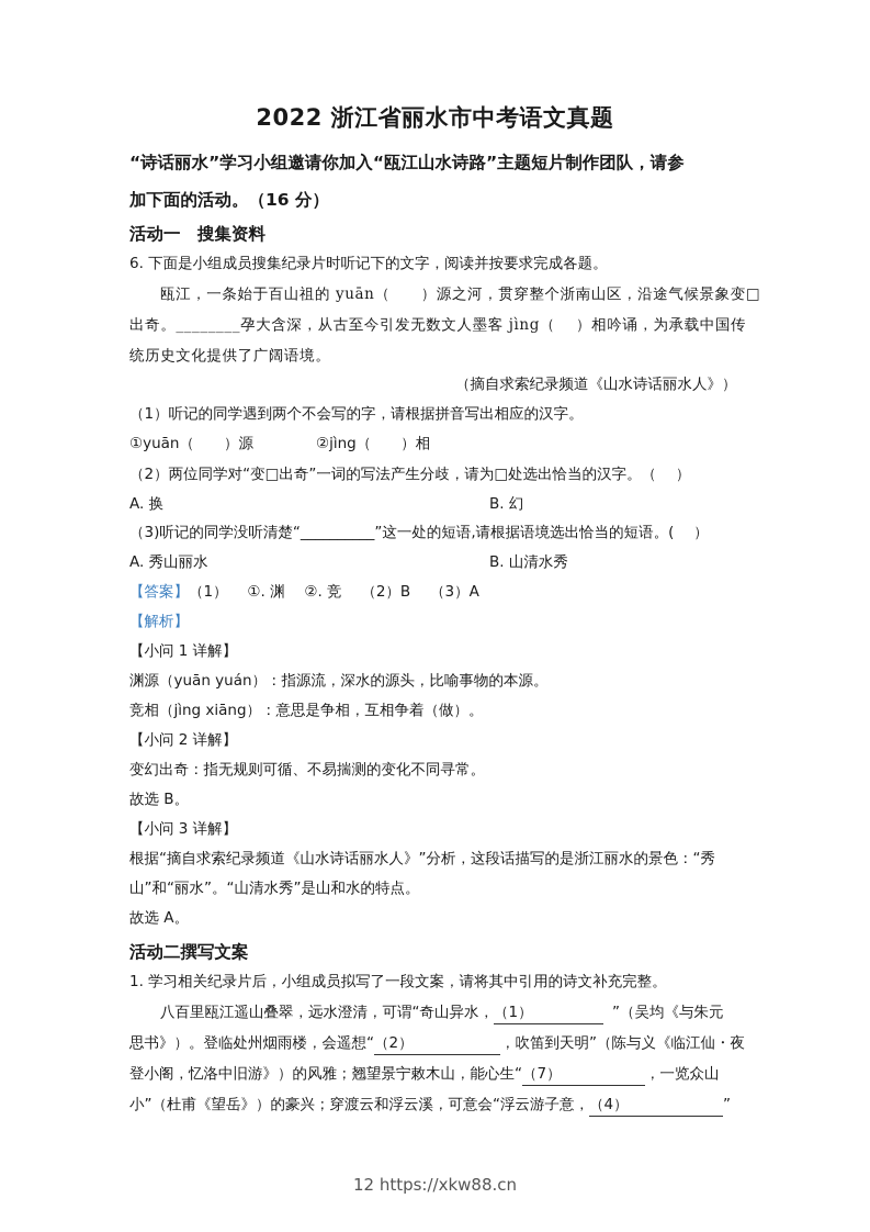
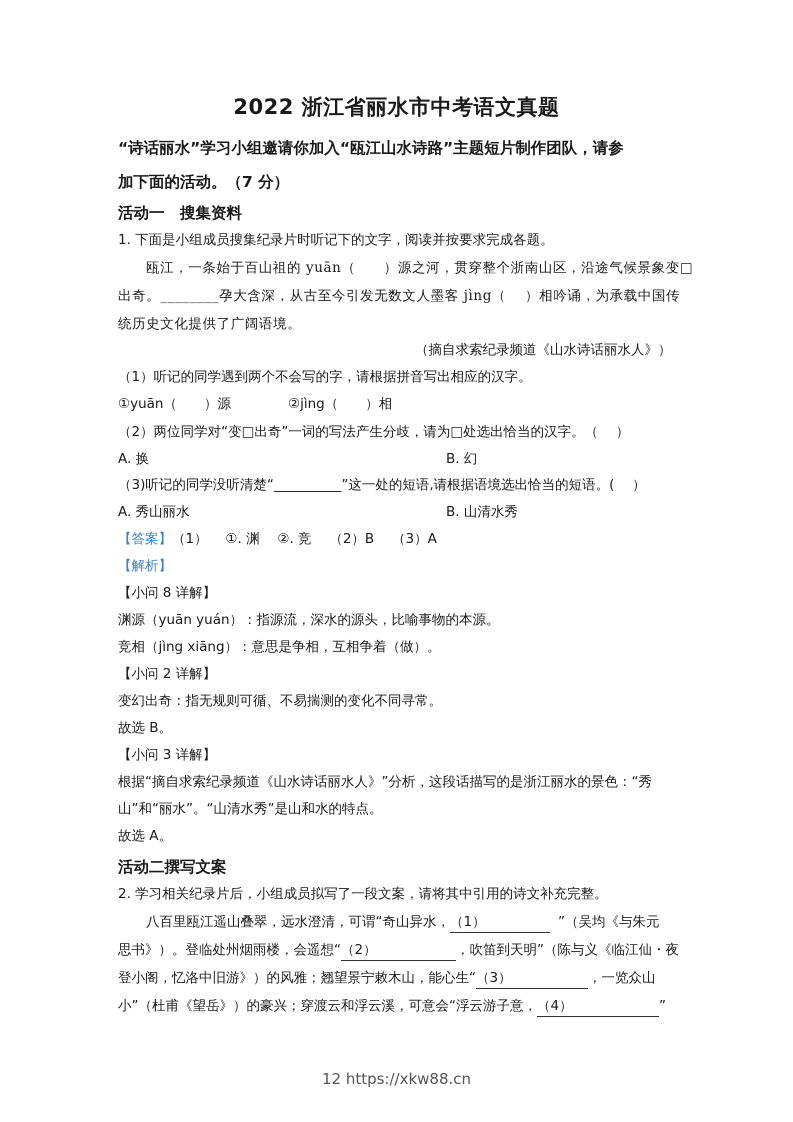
  2022 浙江省丽水市中考语文真题
  “诗话丽水”学习小组邀请你加入“瓯江山水诗路”主题短片制作团队，请参
- 加下面的活动。（16 分）
+ 加下面的活动。（7 分）
  活动一 搜集资料
- 6. 下面是小组成员搜集纪录片时听记下的文字，阅读并按要求完成各题。
+ 1. 下面是小组成员搜集纪录片时听记下的文字，阅读并按要求完成各题。
  瓯江，一条始于百山祖的 yuān（ ）源之河，贯穿整个浙南山区，沿途气候景象变□
  出奇。________孕大含深，从古至今引发无数文人墨客 jìng（ ）相吟诵，为承载中国传
  统历史文化提供了广阔语境。
  （摘自求索纪录频道《山水诗话丽水人》）
  （1）听记的同学遇到两个不会写的字，请根据拼音写出相应的汉字。
  ①yuān（ ）源
  ②jìng（ ）相
  （2）两位同学对“变□出奇”一词的写法产生分歧，请为□处选出恰当的汉字。（ ）
  A. 换
  B. 幻
  （3)听记的同学没听清楚“__________”这一处的短语,请根据语境选出恰当的短语。( ）
  A. 秀山丽水
  B. 山清水秀
  【答案】（1） ①. 渊 ②. 竞 （2）B （3）A
  【解析】
- 【小问 1 详解】
+ 【小问 8 详解】
  渊源（yuān yuán）：指源流，深水的源头，比喻事物的本源。
  竞相（jìng xiāng）：意思是争相，互相争着（做）。
  【小问 2 详解】
  变幻出奇：指无规则可循、不易揣测的变化不同寻常。
  故选 B。
  【小问 3 详解】
  根据“摘自求索纪录频道《山水诗话丽水人》”分析，这段话描写的是浙江丽水的景色：“秀
  山”和“丽水”。“山清水秀”是山和水的特点。
  故选 A。
  活动二撰写文案
- 1. 学习相关纪录片后，小组成员拟写了一段文案，请将其中引用的诗文补充完整。
+ 2. 学习相关纪录片后，小组成员拟写了一段文案，请将其中引用的诗文补充完整。
  八百里瓯江遥山叠翠，远水澄清，可谓“奇山异水，（1） ”（吴均《与朱元
  思书》）。登临处州烟雨楼，会遥想“（2） ，吹笛到天明”（陈与义《临江仙・夜
- 登小阁，忆洛中旧游》）的风雅；翘望景宁敕木山，能心生“（7） ，一览众山
+ 登小阁，忆洛中旧游》）的风雅；翘望景宁敕木山，能心生“（3） ，一览众山
  小”（杜甫《望岳》）的豪兴；穿渡云和浮云溪，可意会“浮云游子意，（4） ”
  12 https://xkw88.cn
